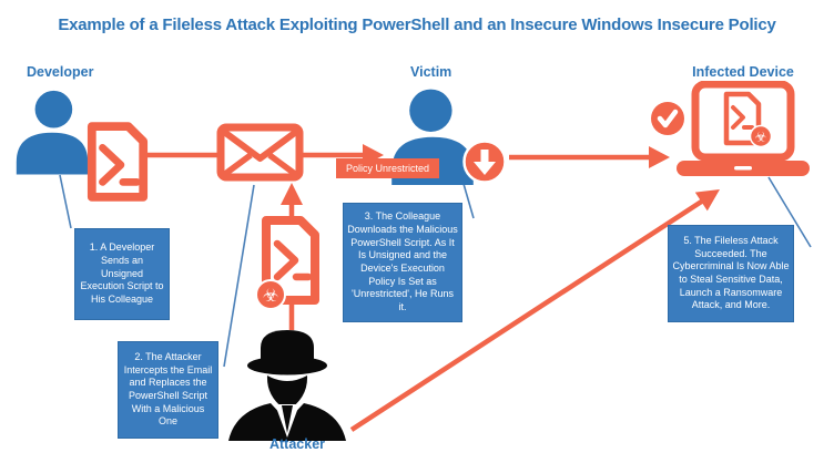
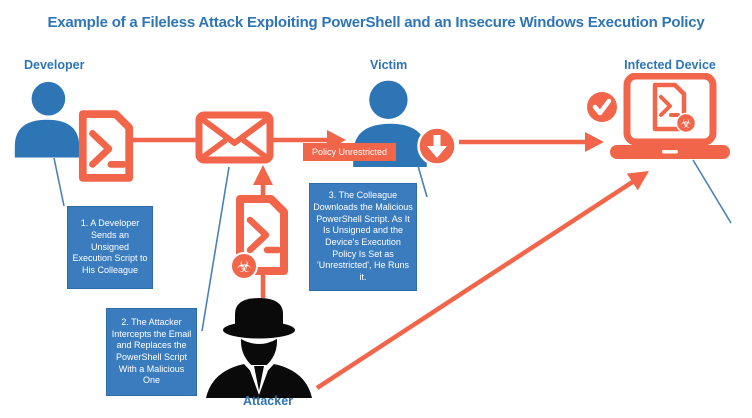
- Example of a Fileless Attack Exploiting PowerShell and an Insecure Windows Insecure Policy
+ Example of a Fileless Attack Exploiting PowerShell and an Insecure Windows Execution Policy
  Developer
  Victim
  Infected Device
  Attacker
  Policy Unrestricted
  ☣
  ☣
  1. A Developer Sends an Unsigned Execution Script to His Colleague
  2. The Attacker Intercepts the Email and Replaces the PowerShell Script With a Malicious One
  3. The Colleague Downloads the Malicious PowerShell Script. As It Is Unsigned and the Device's Execution Policy Is Set as 'Unrestricted', He Runs it.
- 5. The Fileless Attack Succeeded. The Cybercriminal Is Now Able to Steal Sensitive Data, Launch a Ransomware Attack, and More.
